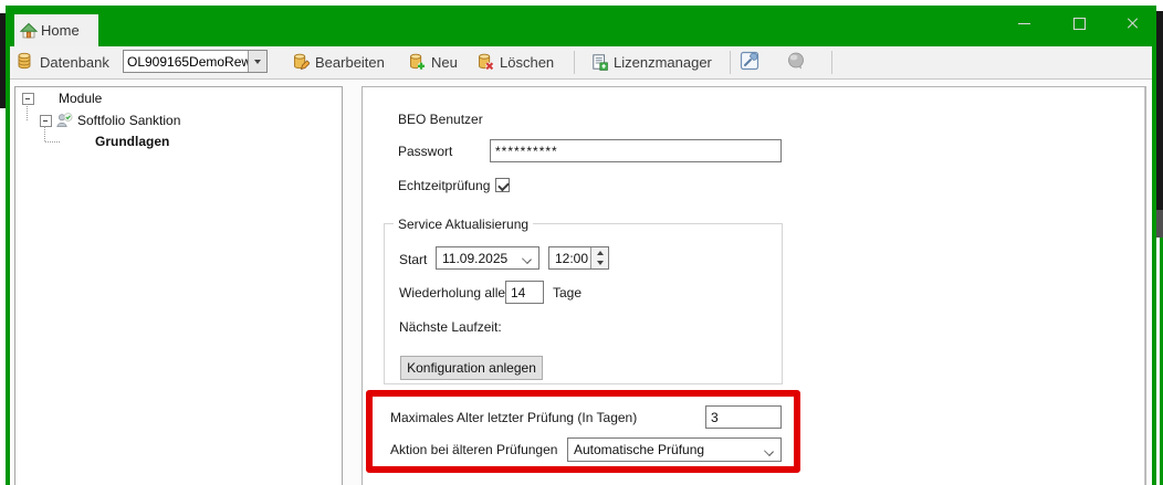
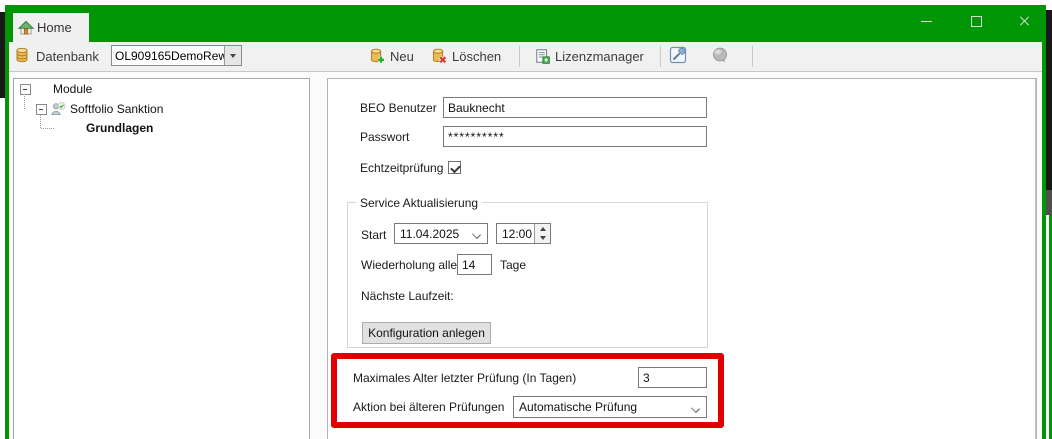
  Home
  Datenbank
  OL909165DemoRew
- Bearbeiten
  Neu
  Löschen
  Lizenzmanager
  Module
  Softfolio Sanktion
  Grundlagen
  BEO Benutzer
+ Bauknecht
  Passwort
  **********
  Echtzeitprüfung
  Service Aktualisierung
  Start
- 11.09.2025
+ 11.04.2025
  12:00
  Wiederholung alle
  14
  Tage
  Nächste Laufzeit:
  Konfiguration anlegen
  Maximales Alter letzter Prüfung (In Tagen)
  3
  Aktion bei älteren Prüfungen
  Automatische Prüfung
